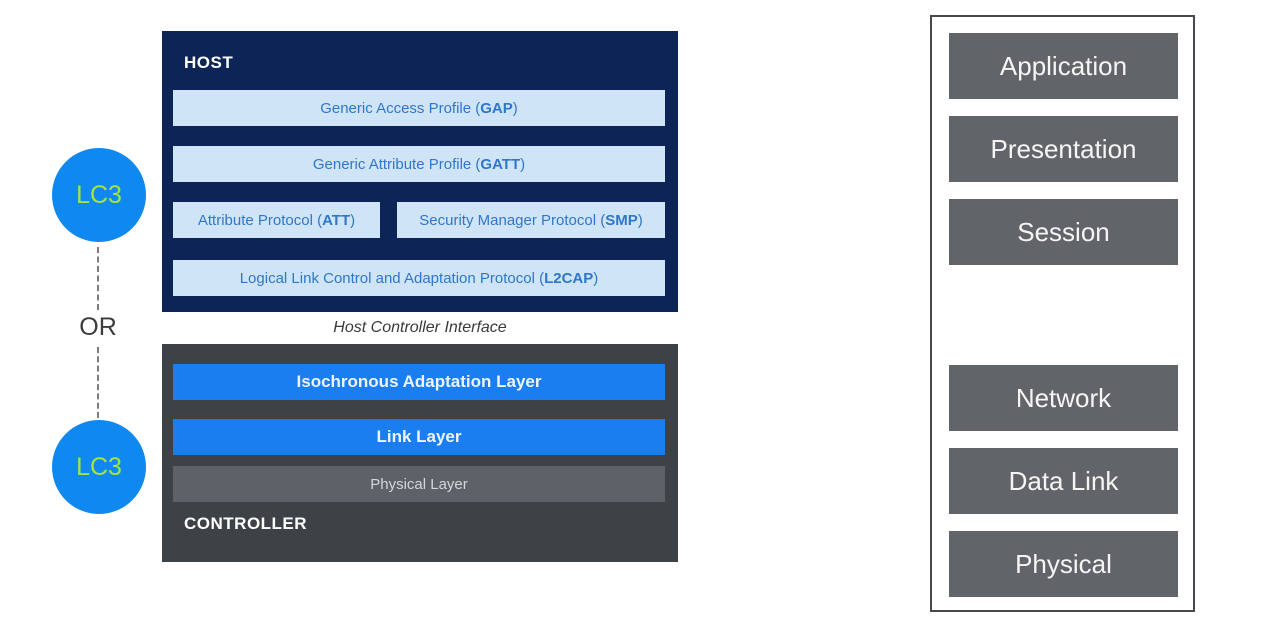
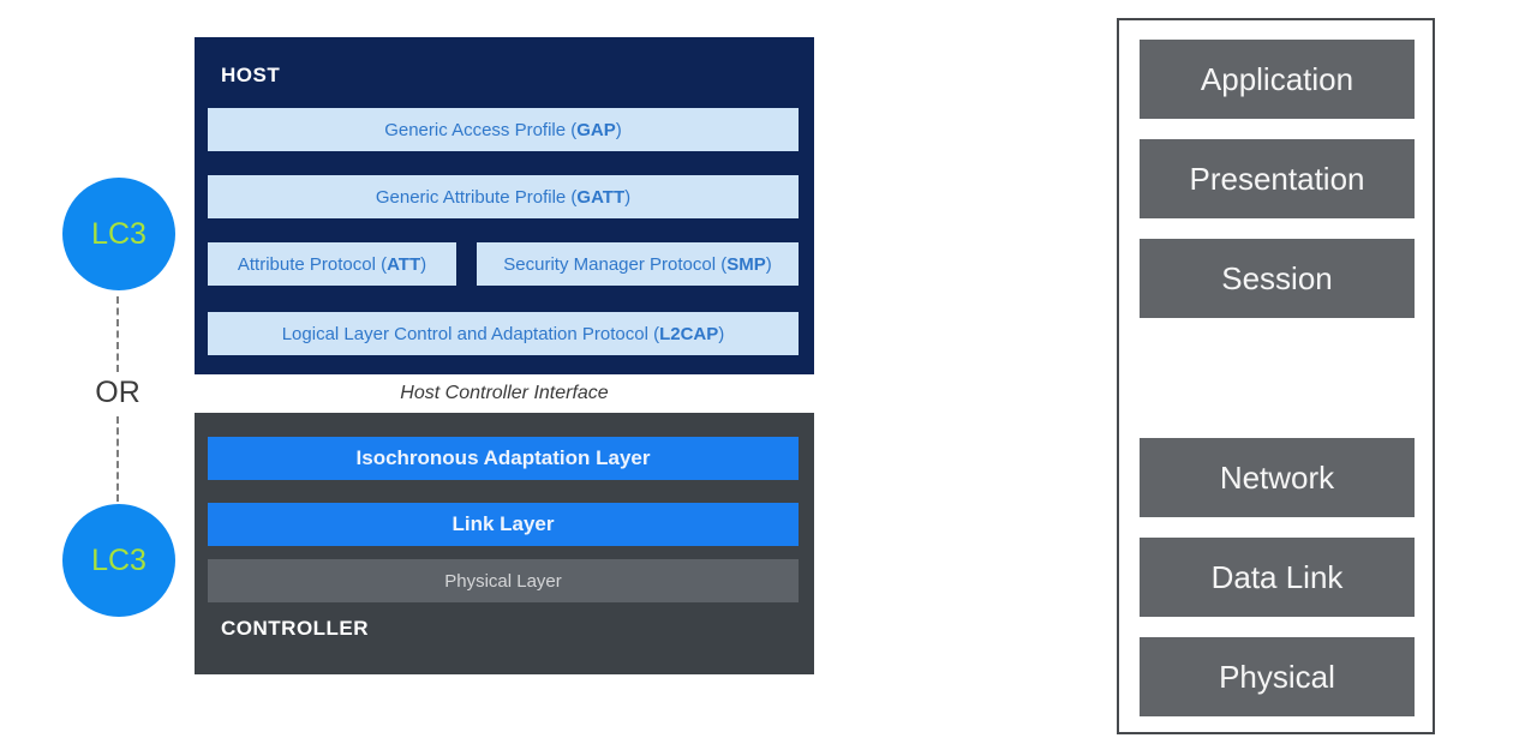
  LC3
  OR
  LC3
  HOST
  Generic Access Profile (
  GAP
  )
  Generic Attribute Profile (
  GATT
  )
  Attribute Protocol (
  ATT
  )
  Security Manager Protocol (
  SMP
  )
- Logical Link Control and Adaptation Protocol (
+ Logical Layer Control and Adaptation Protocol (
  L2CAP
  )
  Host Controller Interface
  Isochronous Adaptation Layer
  Link Layer
  Physical Layer
  CONTROLLER
  Application
  Presentation
  Session
  Network
  Data Link
  Physical
